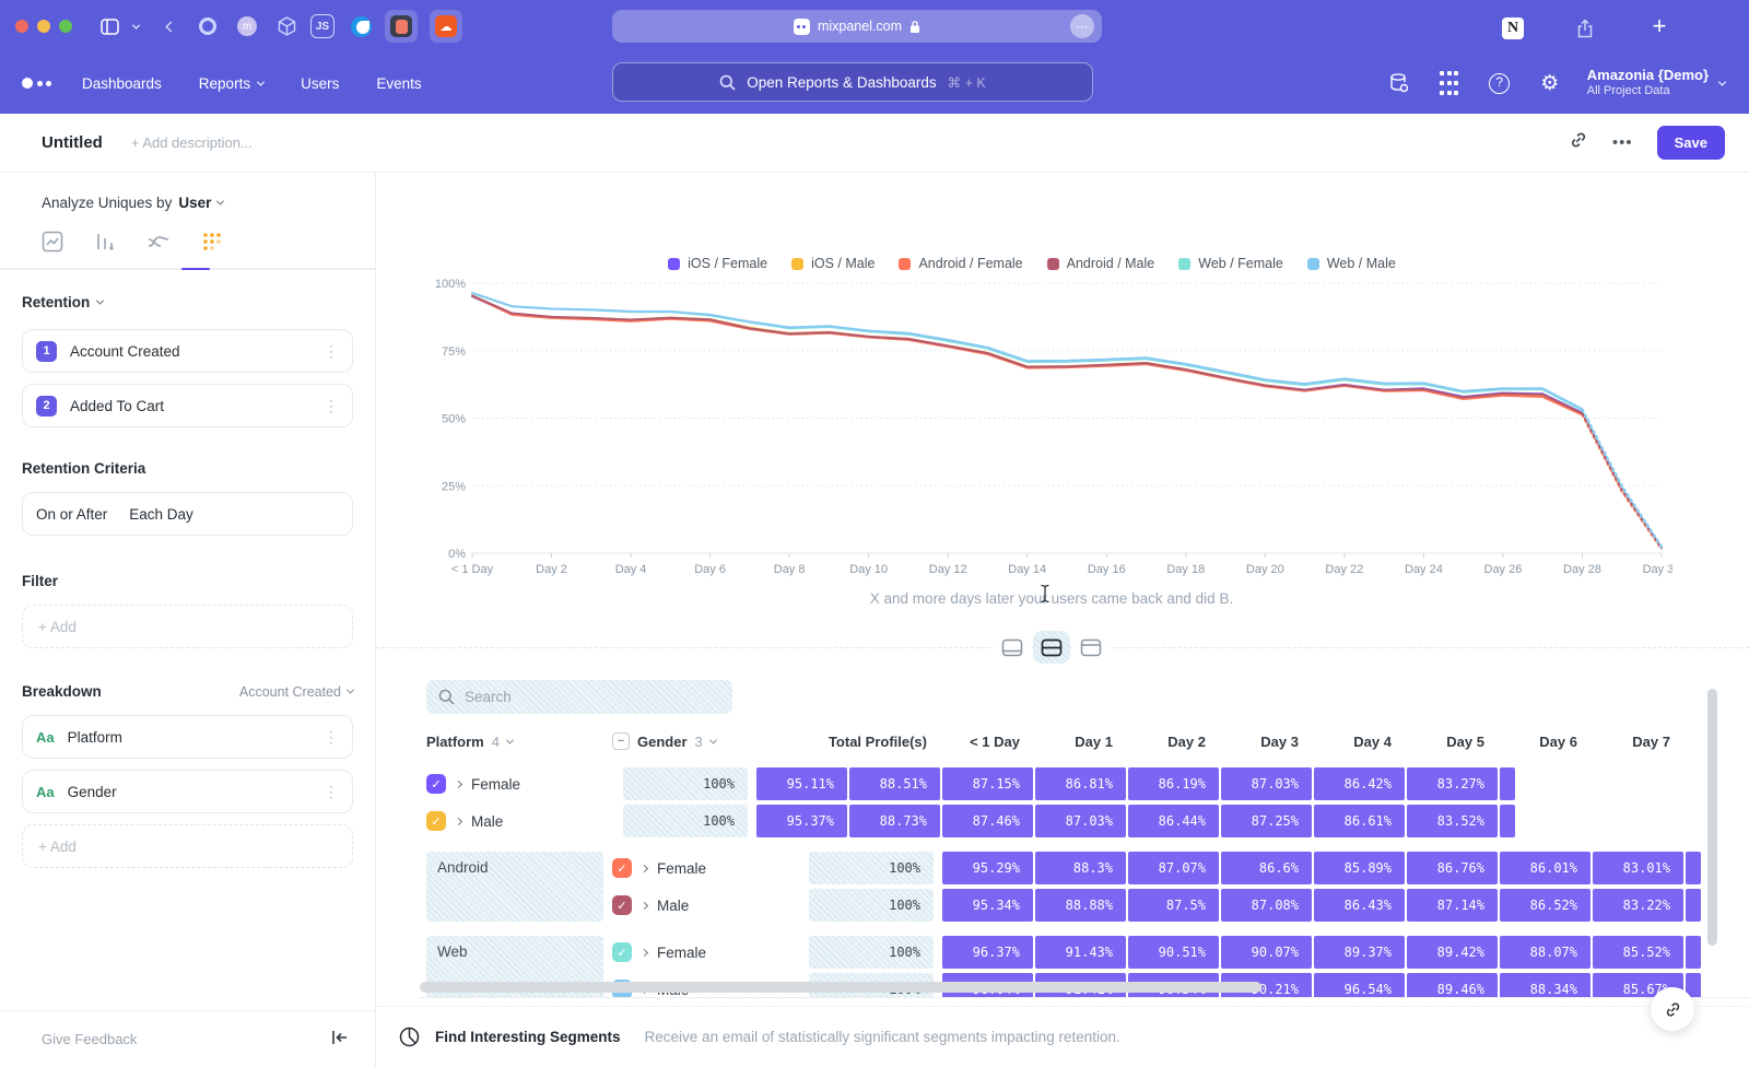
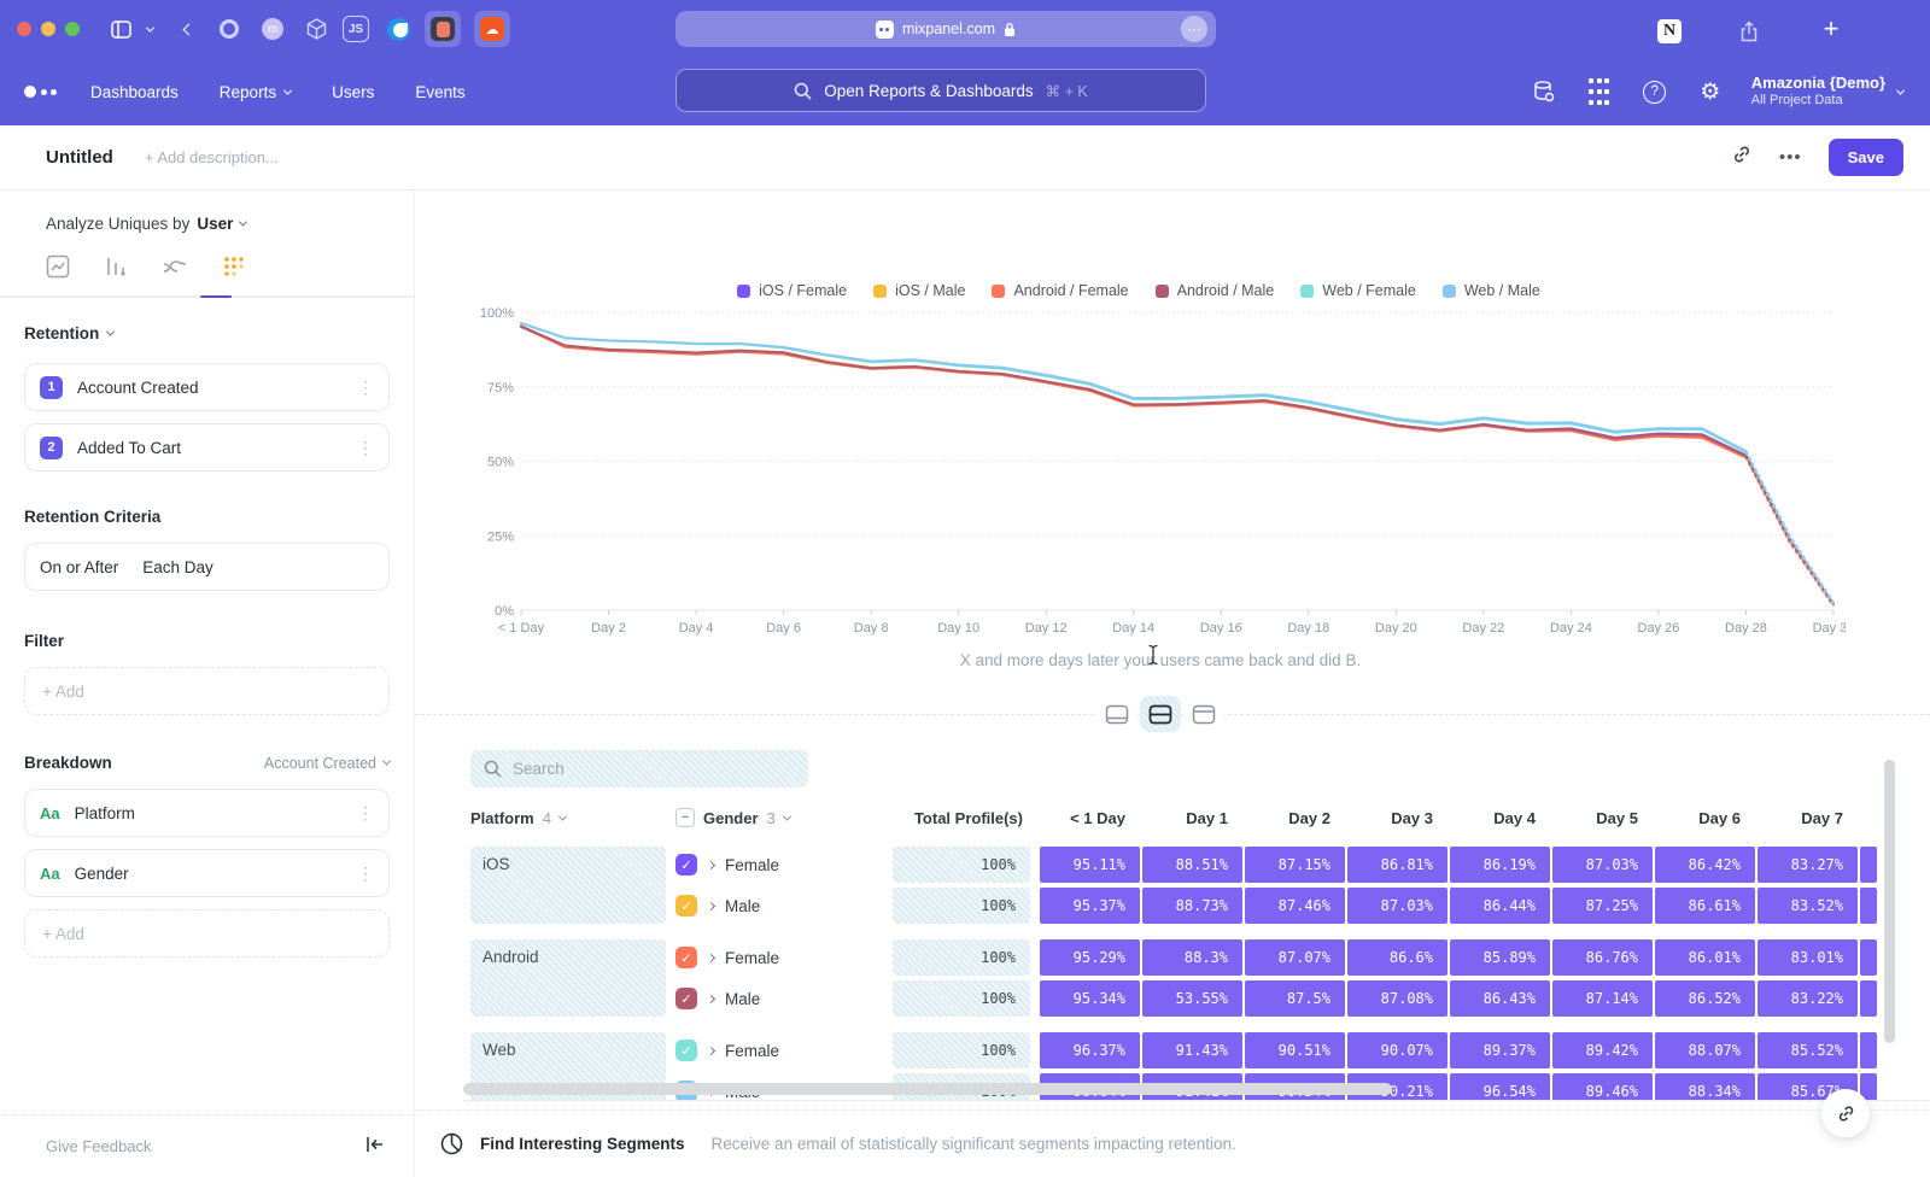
  m
  JS
  ☁
  mixpanel.com
  ⋯
  N
  +
  Dashboards
  Reports
  Users
  Events
  Open Reports & Dashboards
  ⌘ + K
  ?
  ⚙
  Amazonia {Demo}
  All Project Data
  Untitled
  + Add description...
  •••
  Save
  Analyze Uniques by
  User
  Retention
  1
  Account Created
  ⋮
  2
  Added To Cart
  ⋮
  Retention Criteria
  On or After
  Each Day
  Filter
  + Add
  Breakdown
  Account Created
  Aa
  Platform
  ⋮
  Aa
  Gender
  ⋮
  + Add
  Give Feedback
  iOS / Female
  iOS / Male
  Android / Female
  Android / Male
  Web / Female
  Web / Male
  100%
  75%
  50%
  25%
  0%
  < 1 Day
  Day 2
  Day 4
  Day 6
  Day 8
  Day 10
  Day 12
  Day 14
  Day 16
  Day 18
  Day 20
  Day 22
  Day 24
  Day 26
  Day 28
  Day 3
  X and more days later you users came back and did B.
  Search
  Platform
  4
  −
  Gender
  3
  Total Profile(s)
  < 1 Day
  Day 1
  Day 2
  Day 3
  Day 4
  Day 5
  Day 6
  Day 7
+ iOS
  ✓
  Female
  100%
  95.11%
  88.51%
  87.15%
  86.81%
  86.19%
  87.03%
  86.42%
  83.27%
  ✓
  Male
  100%
  95.37%
  88.73%
  87.46%
  87.03%
  86.44%
  87.25%
  86.61%
  83.52%
  Android
  ✓
  Female
  100%
  95.29%
  88.3%
  87.07%
  86.6%
  85.89%
  86.76%
  86.01%
  83.01%
  ✓
  Male
  100%
  95.34%
- 88.88%
+ 53.55%
  87.5%
  87.08%
  86.43%
  87.14%
  86.52%
  83.22%
  Web
  ✓
  Female
  100%
  96.37%
  91.43%
  90.51%
  90.07%
  89.37%
  89.42%
  88.07%
  85.52%
  0.21%
  96.54%
  89.46%
  88.34%
  85.67
  Find Interesting Segments
  Receive an email of statistically significant segments impacting retention.
